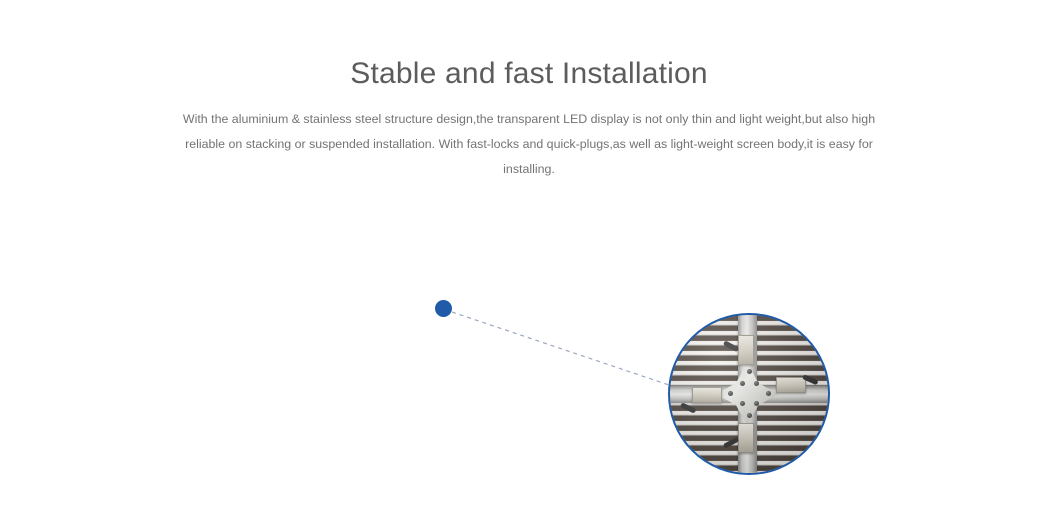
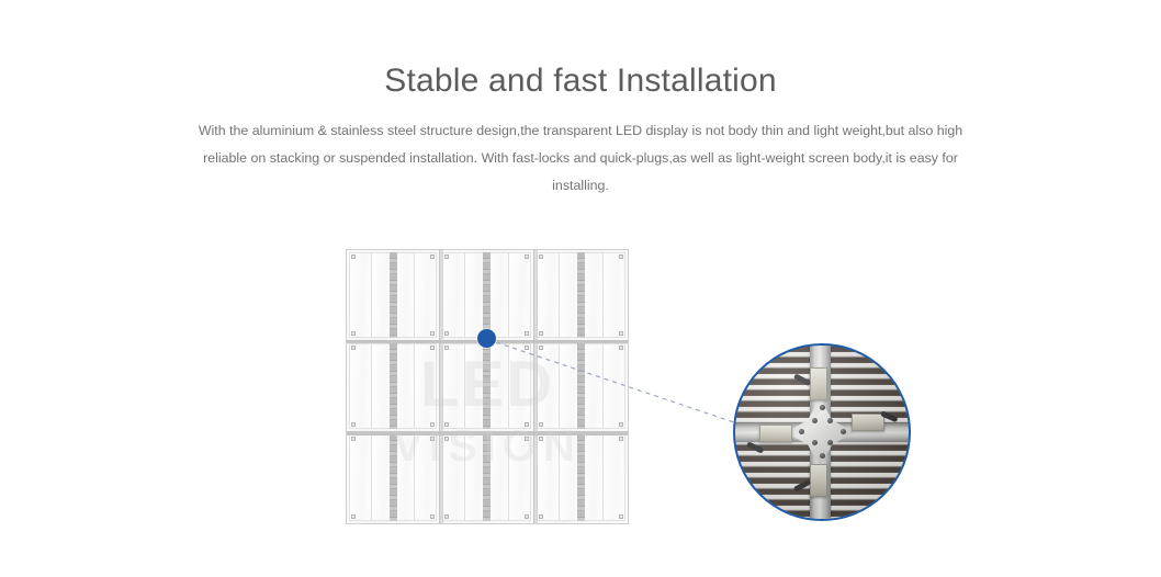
  Stable and fast Installation
- With the aluminium & stainless steel structure design,the transparent LED display is not only thin and light weight,but also high reliable on stacking or suspended installation. With fast-locks and quick-plugs,as well as light-weight screen body,it is easy for installing.
+ With the aluminium & stainless steel structure design,the transparent LED display is not body thin and light weight,but also high reliable on stacking or suspended installation. With fast-locks and quick-plugs,as well as light-weight screen body,it is easy for installing.
+ LED
+ VISION
